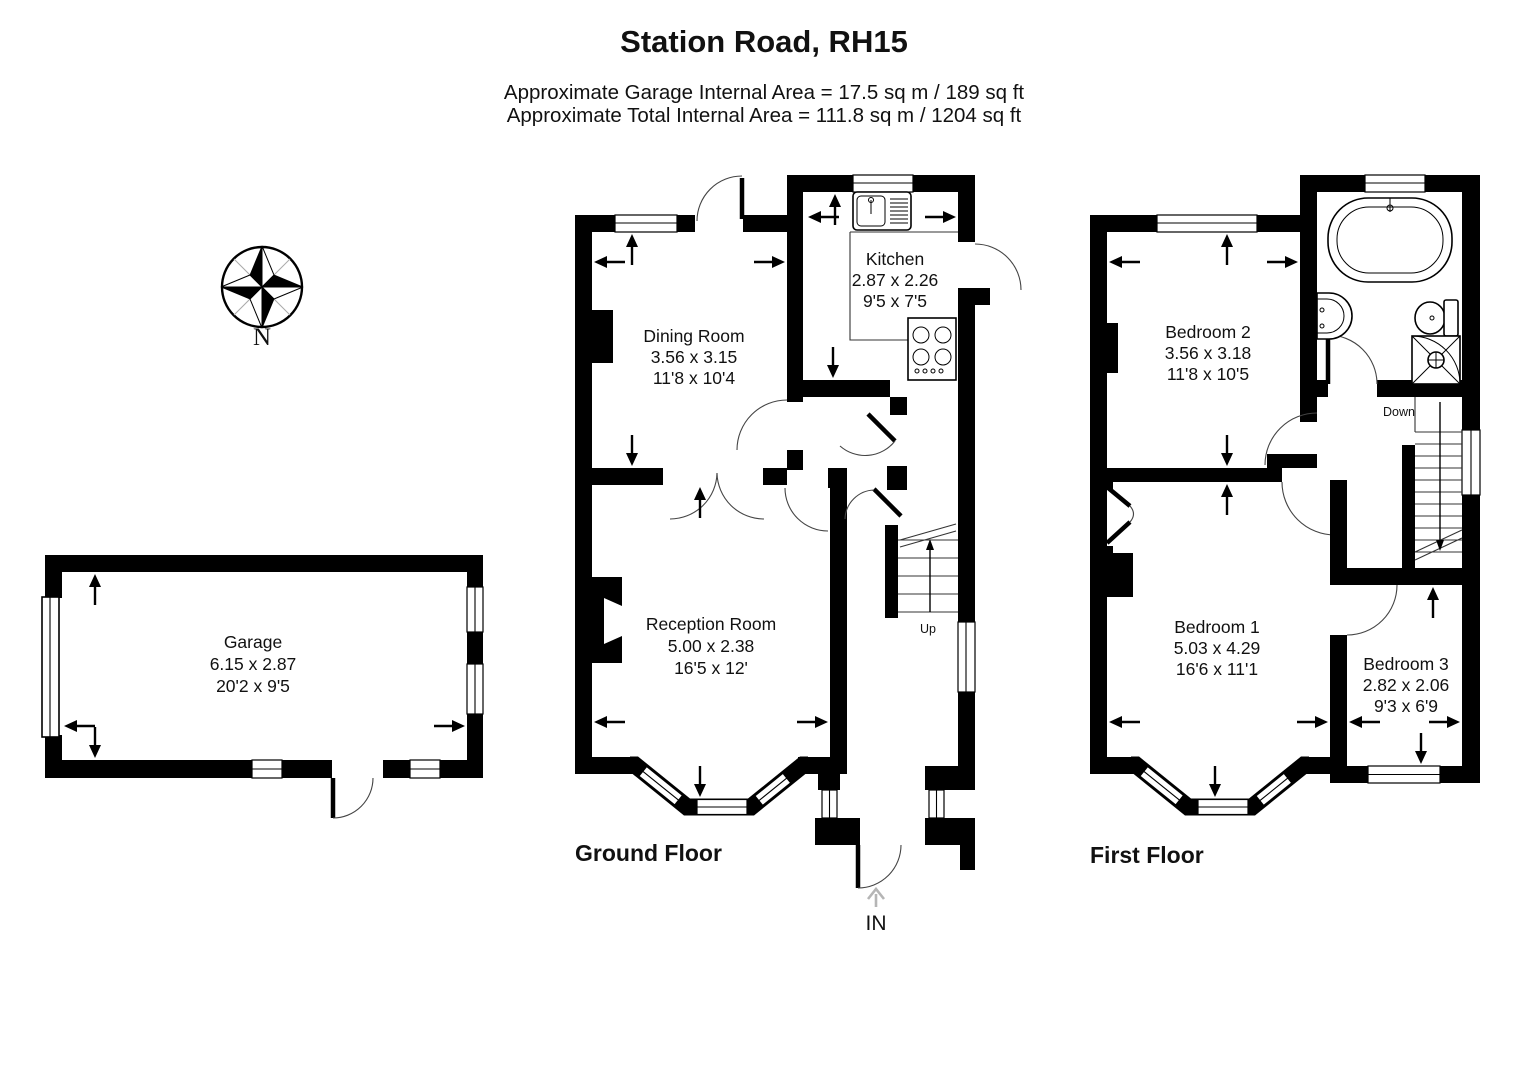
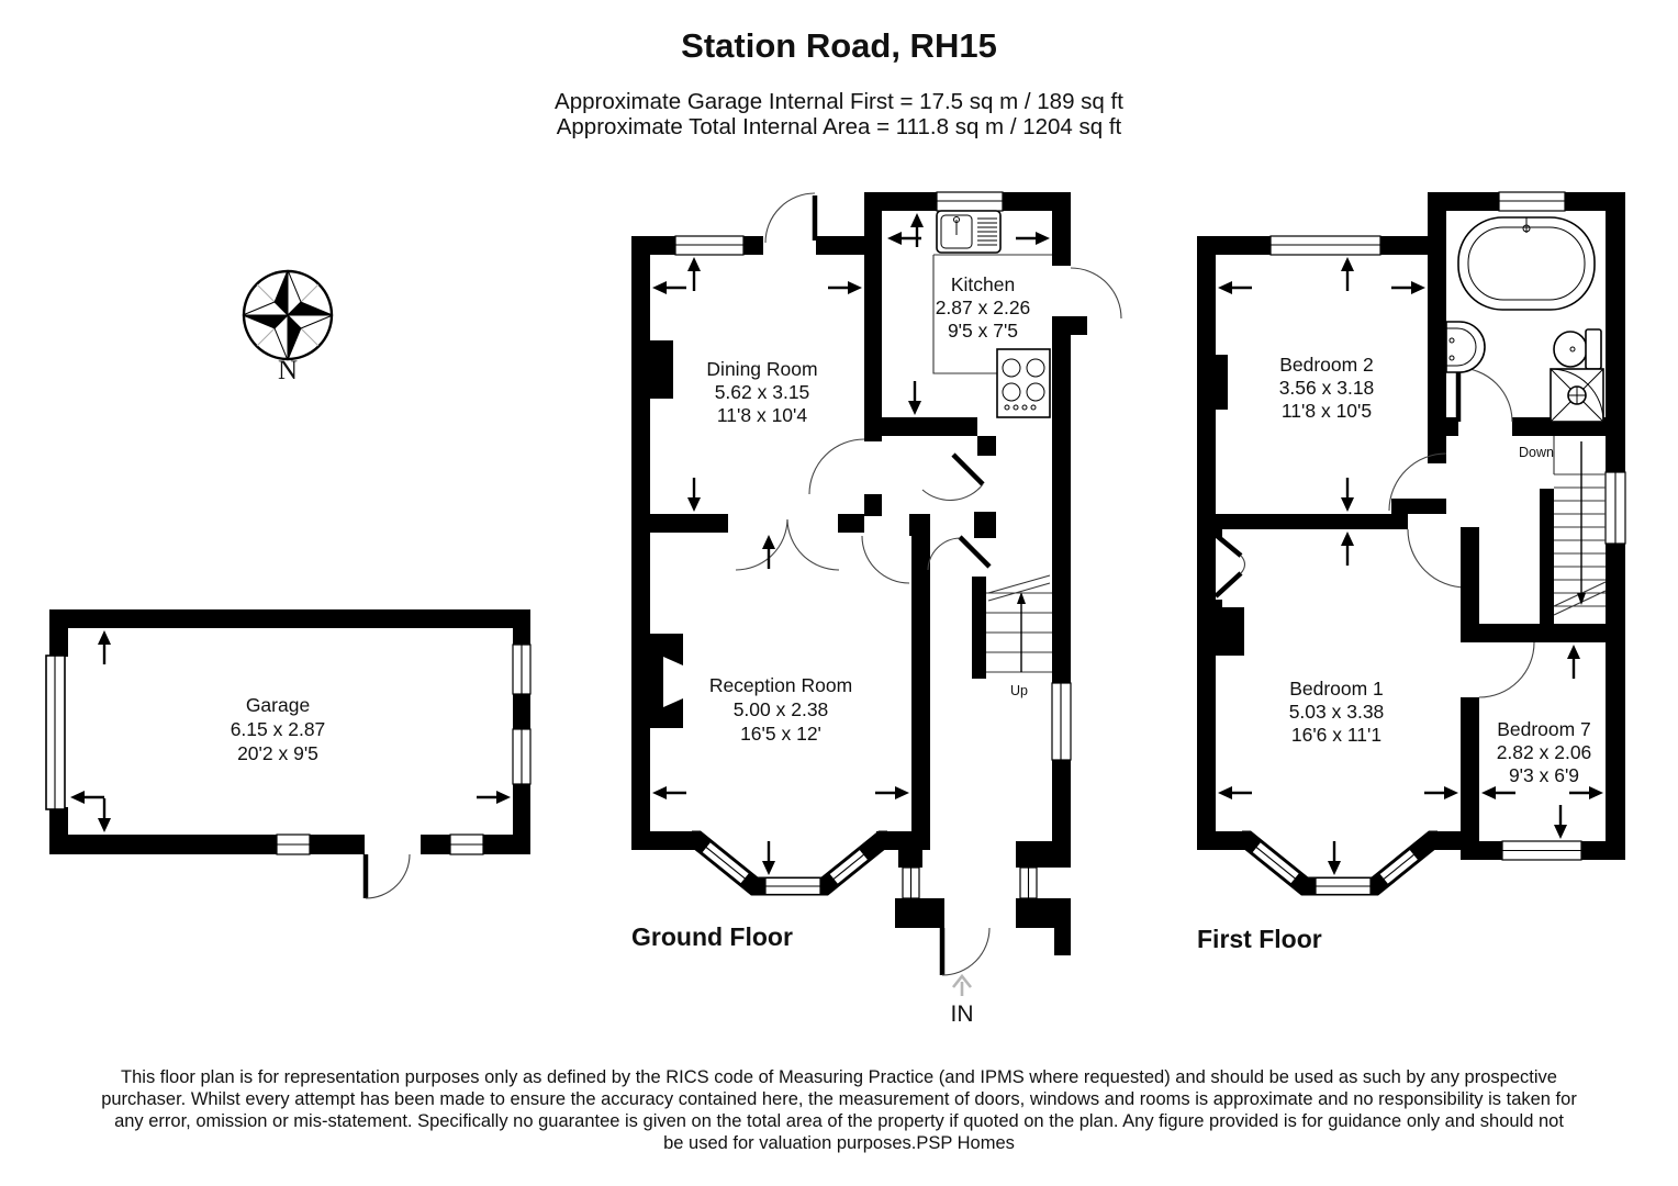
  Station Road, RH15
- Approximate Garage Internal Area = 17.5 sq m / 189 sq ft
+ Approximate Garage Internal First = 17.5 sq m / 189 sq ft
  Approximate Total Internal Area = 111.8 sq m / 1204 sq ft
  N
  Garage
  6.15 x 2.87
  20'2 x 9'5
  Up
  IN
  Dining Room
- 3.56 x 3.15
+ 5.62 x 3.15
  11'8 x 10'4
  Kitchen
  2.87 x 2.26
  9'5 x 7'5
  Reception Room
  5.00 x 2.38
  16'5 x 12'
  Ground Floor
  Down
  Bedroom 2
  3.56 x 3.18
  11'8 x 10'5
  Bedroom 1
- 5.03 x 4.29
+ 5.03 x 3.38
  16'6 x 11'1
- Bedroom 3
+ Bedroom 7
  2.82 x 2.06
  9'3 x 6'9
  First Floor
+ This floor plan is for representation purposes only as defined by the RICS code of Measuring Practice (and IPMS where requested) and should be used as such by any prospective
+ purchaser. Whilst every attempt has been made to ensure the accuracy contained here, the measurement of doors, windows and rooms is approximate and no responsibility is taken for
+ any error, omission or mis-statement. Specifically no guarantee is given on the total area of the property if quoted on the plan. Any figure provided is for guidance only and should not
+ be used for valuation purposes.PSP Homes
